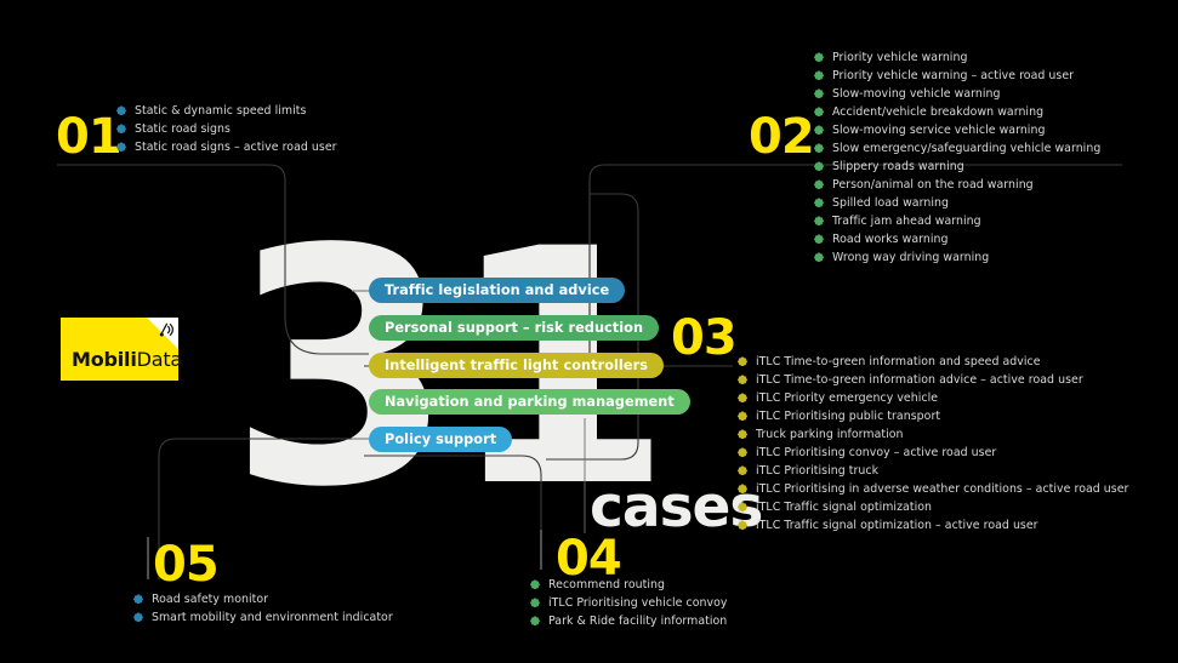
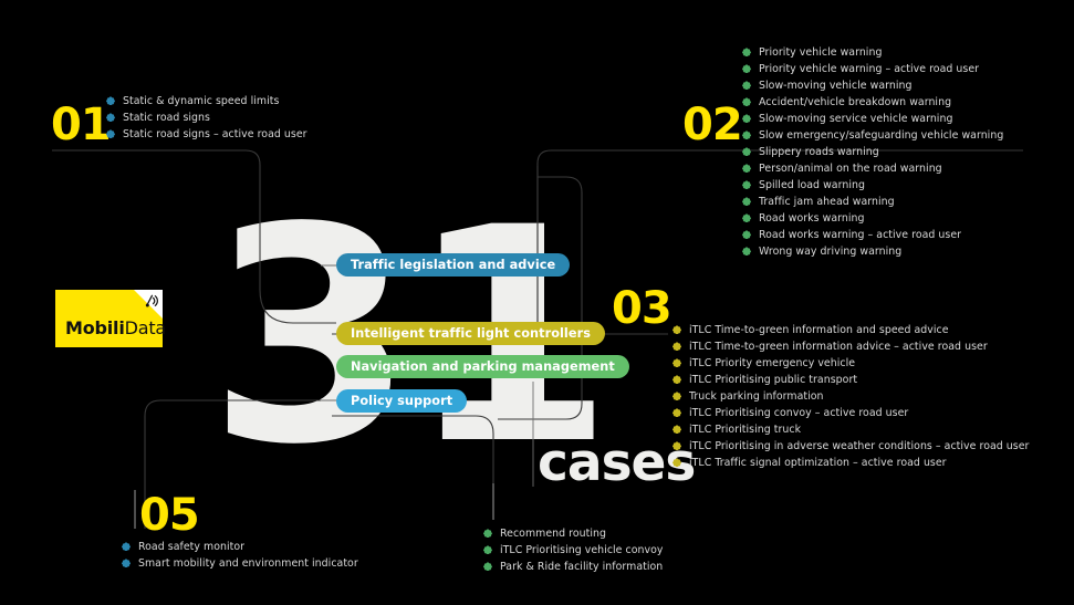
  case
  MobiliData
  01
  02
  03
- 04
  05
  Static & dynamic speed limits
  Static road signs
  Static road signs – active road user
  Priority vehicle warning
  Priority vehicle warning – active road user
  Slow-moving vehicle warning
  Accident/vehicle breakdown warning
  Slow-moving service vehicle warning
  Slow emergency/safeguarding vehicle warning
  Slippery roads warning
  Person/animal on the road warning
  Spilled load warning
  Traffic jam ahead warning
  Road works warning
+ Road works warning – active road user
  Wrong way driving warning
  iTLC Time-to-green information and speed advice
  iTLC Time-to-green information advice – active road user
  iTLC Priority emergency vehicle
  iTLC Prioritising public transport
  Truck parking information
  iTLC Prioritising convoy – active road user
  iTLC Prioritising truck
  iTLC Prioritising in adverse weather conditions – active road user
- iTLC Traffic signal optimization
  iTLC Traffic signal optimization – active road user
  Recommend routing
  iTLC Prioritising vehicle convoy
  Park & Ride facility information
  Road safety monitor
  Smart mobility and environment indicator
  Traffic legislation and advice
- Personal support – risk reduction
  Intelligent traffic light controllers
  Navigation and parking management
  Policy support
